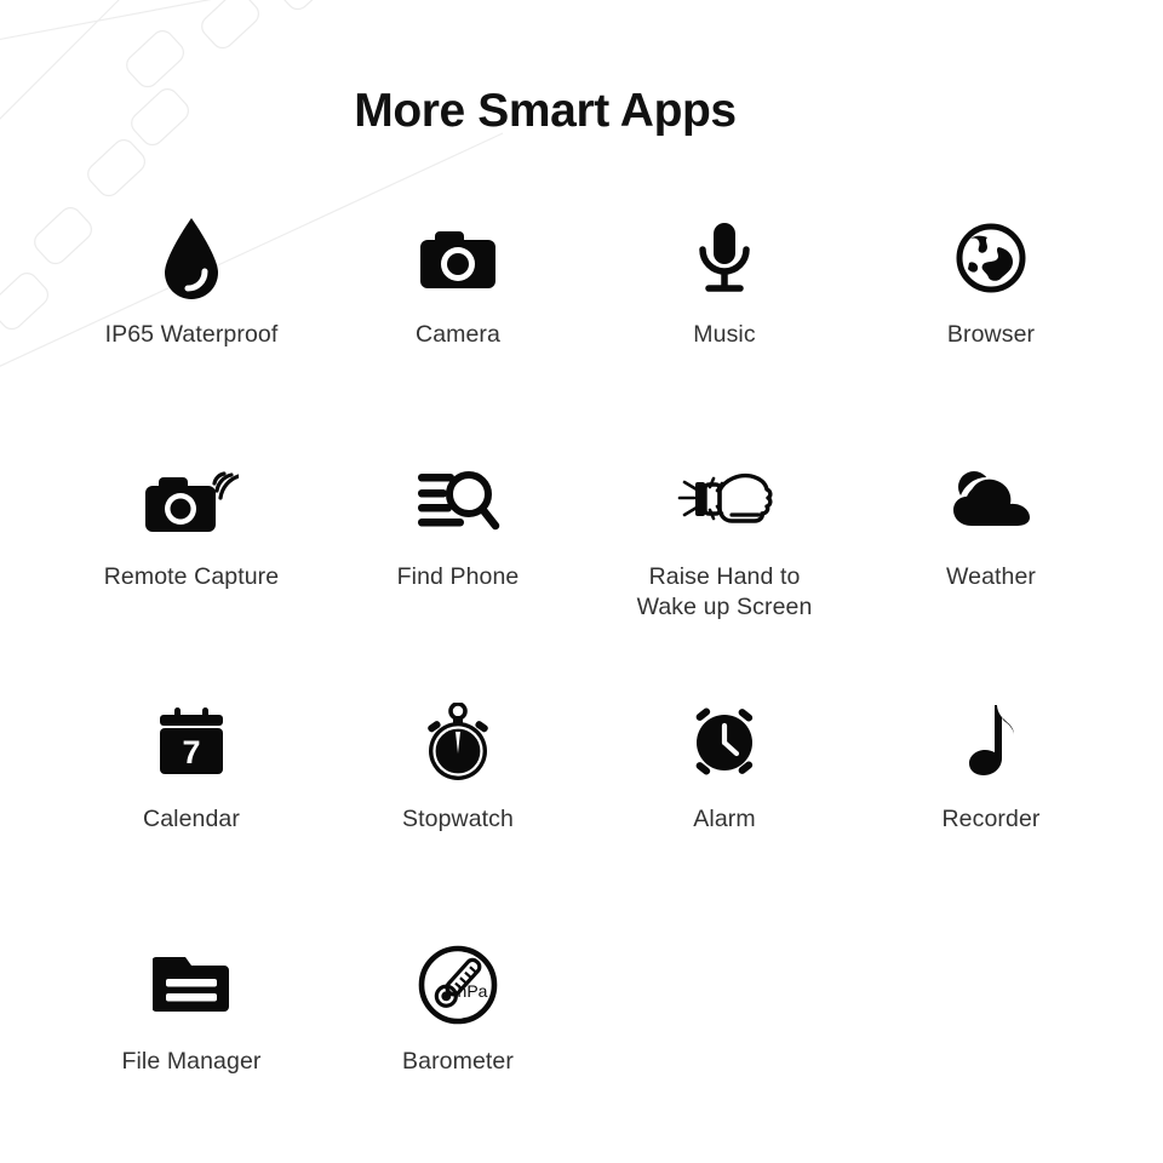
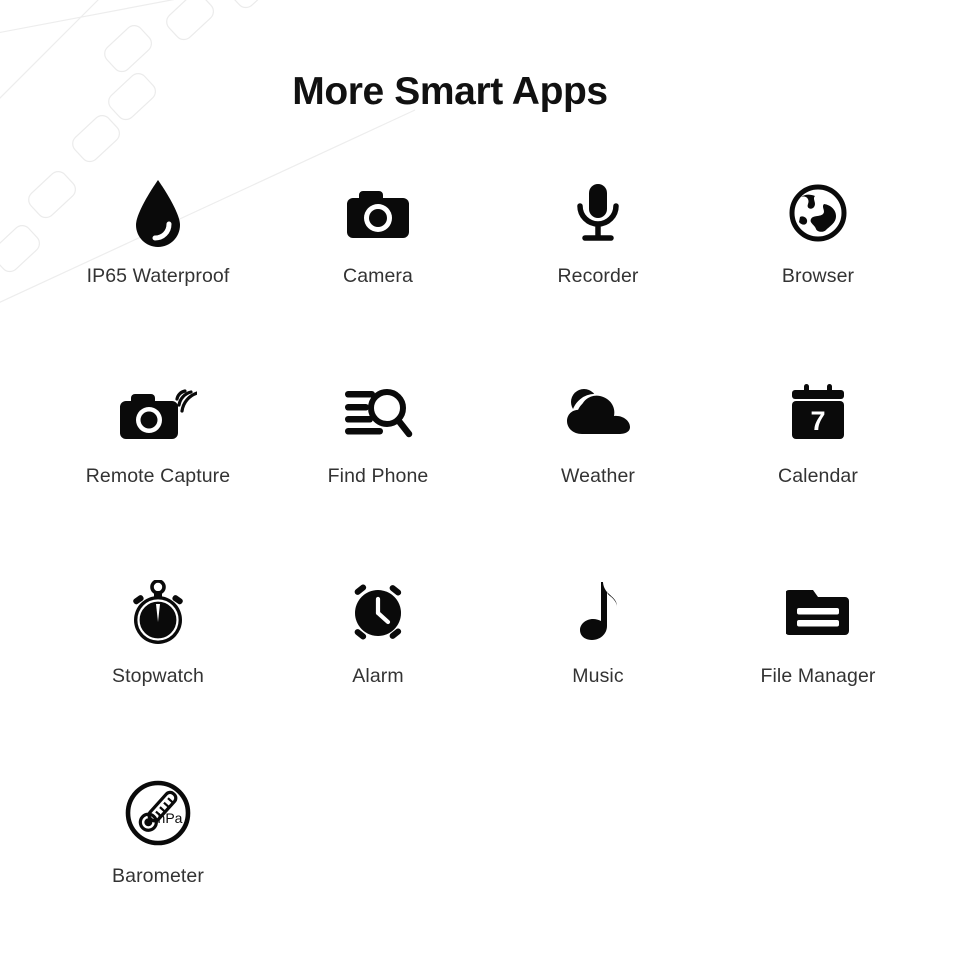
  More Smart Apps
  IP65 Waterproof
  Camera
- Music
+ Recorder
  Browser
  Remote Capture
  Find Phone
- Raise Hand to
- Wake up Screen
  Weather
  7
  Calendar
  Stopwatch
  Alarm
- Recorder
+ Music
  File Manager
  hPa
  Barometer
